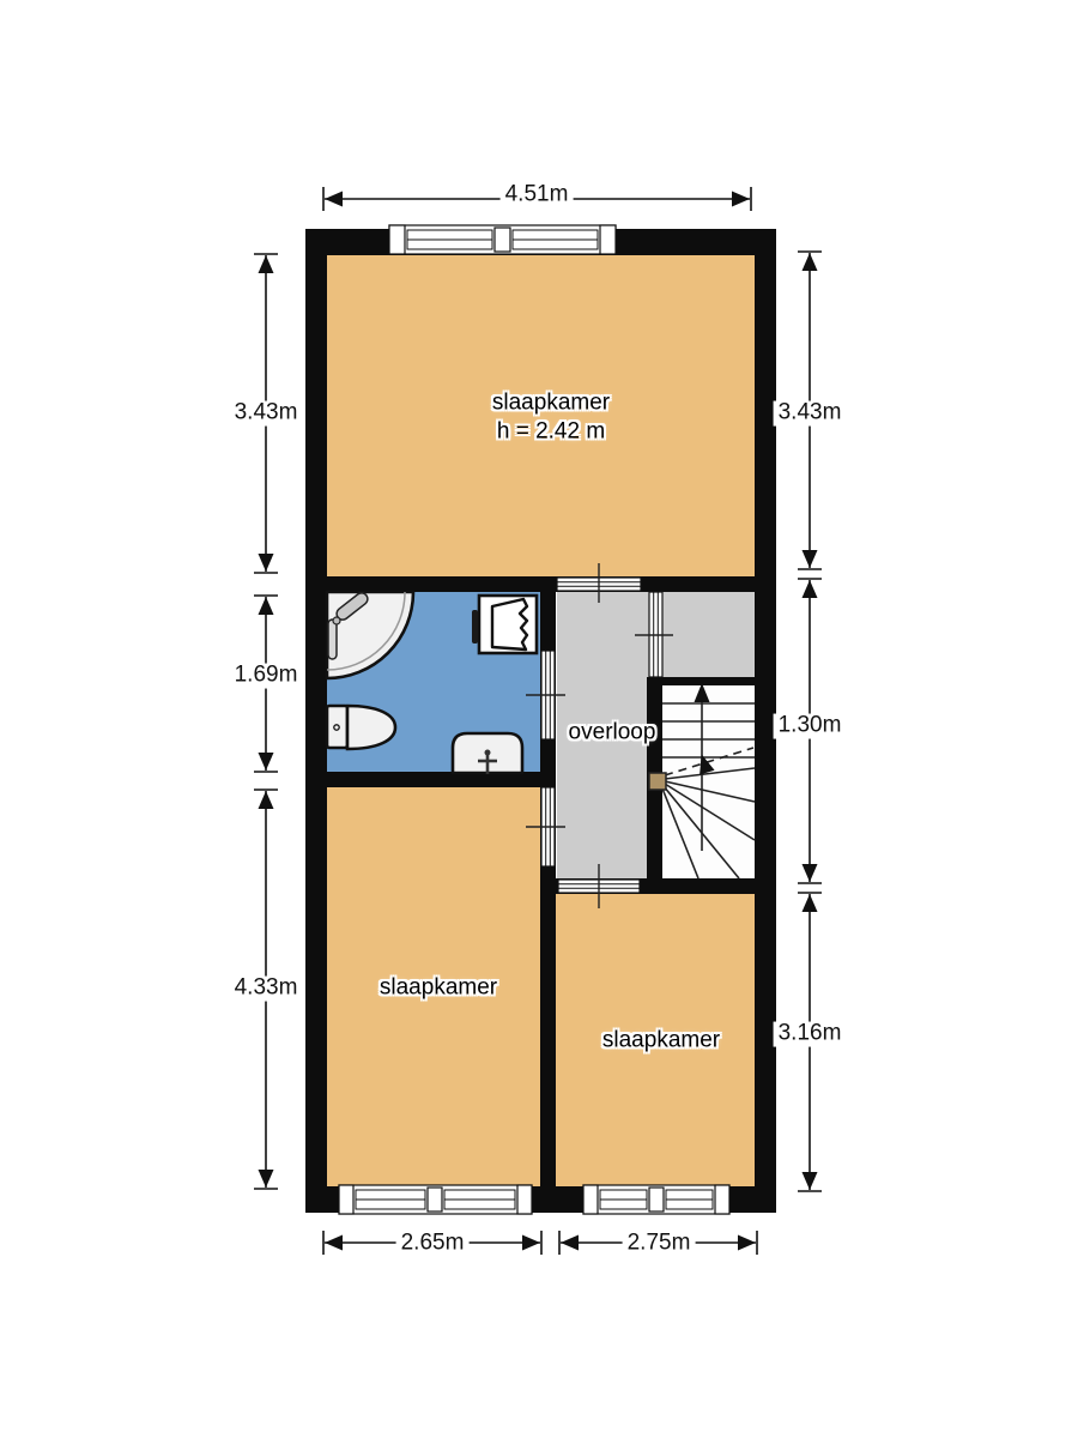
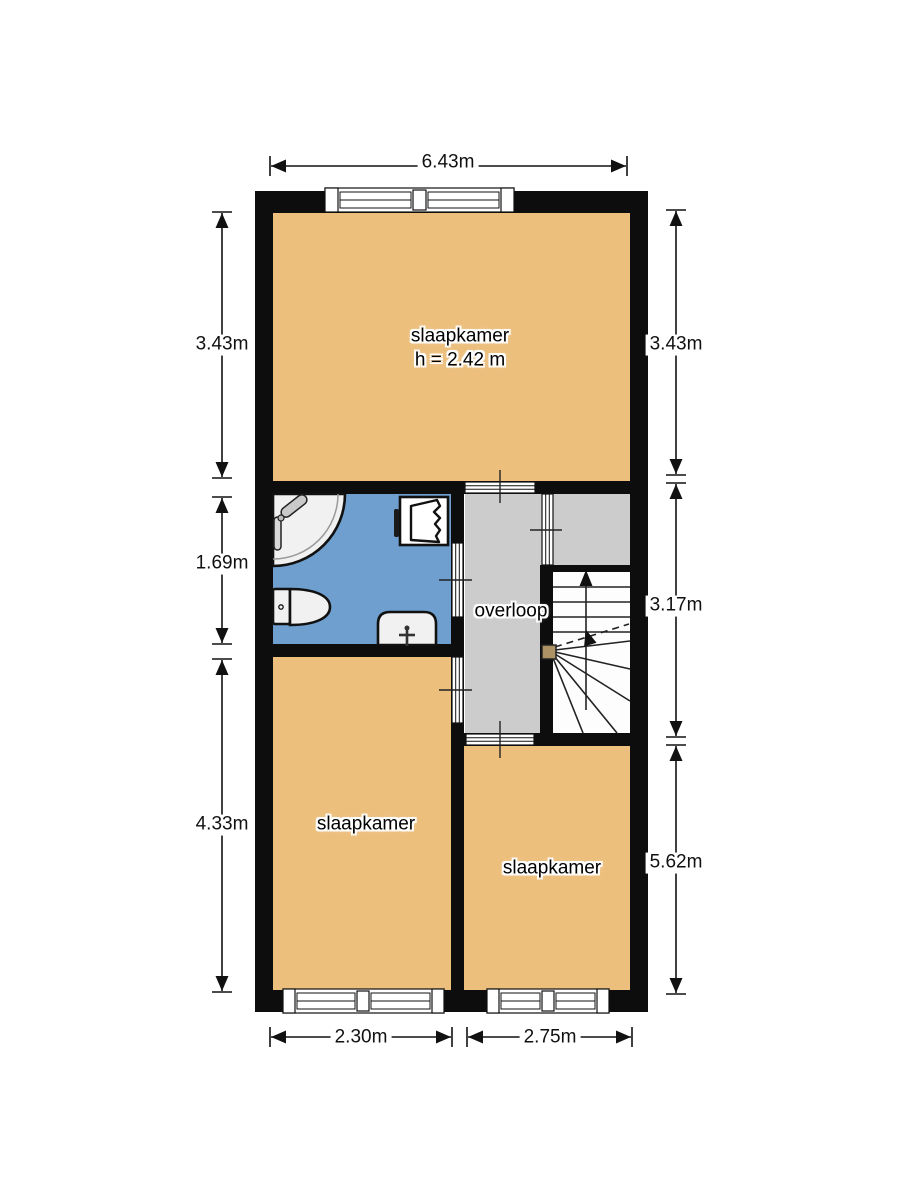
  slaapkamer
  h = 2.42 m
  overloop
  slaapkamer
  slaapkamer
- 4.51m
+ 6.43m
  3.43m
  1.69m
  4.33m
  3.43m
- 1.30m
+ 3.17m
- 3.16m
+ 5.62m
- 2.65m
+ 2.30m
  2.75m
